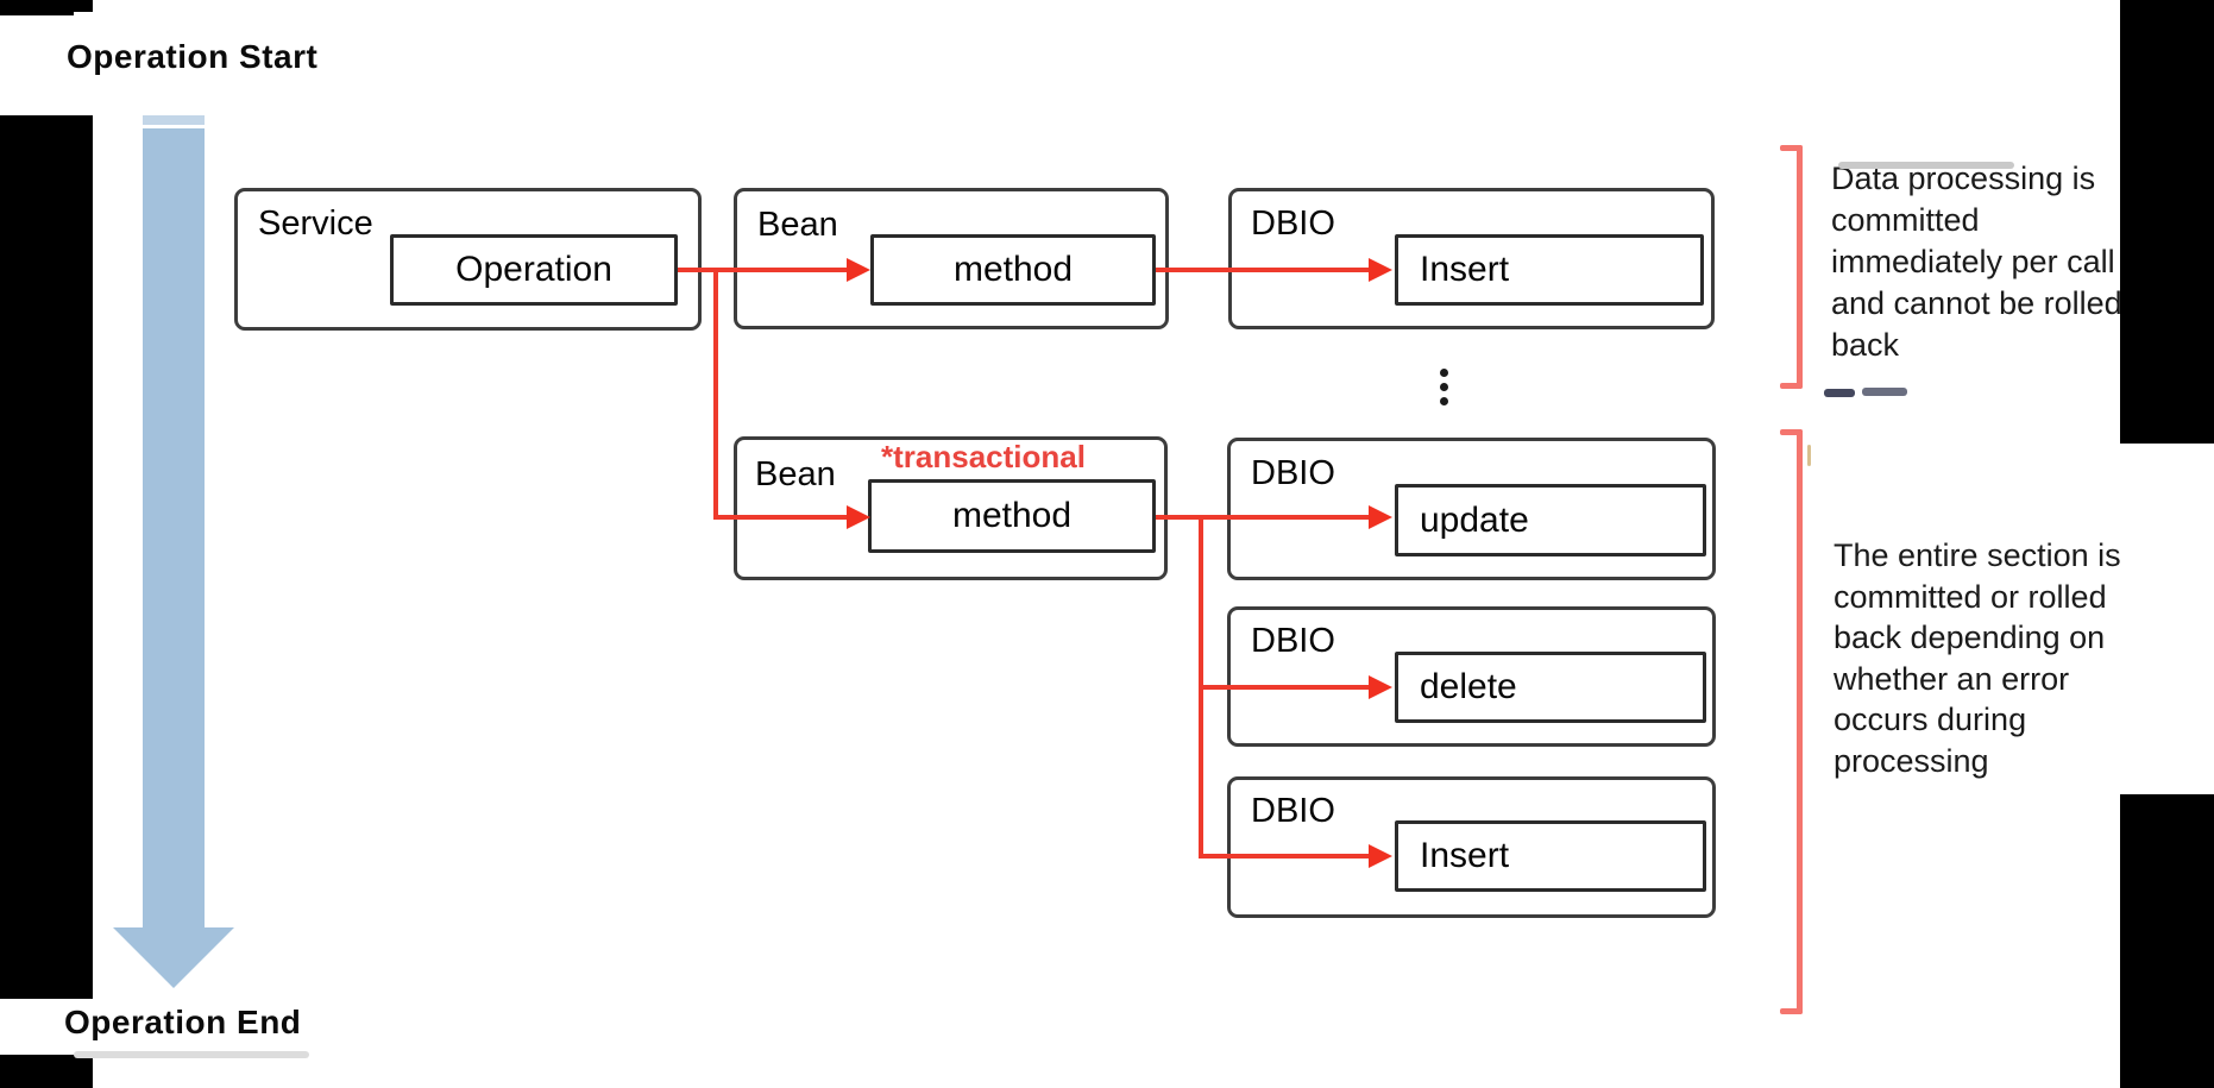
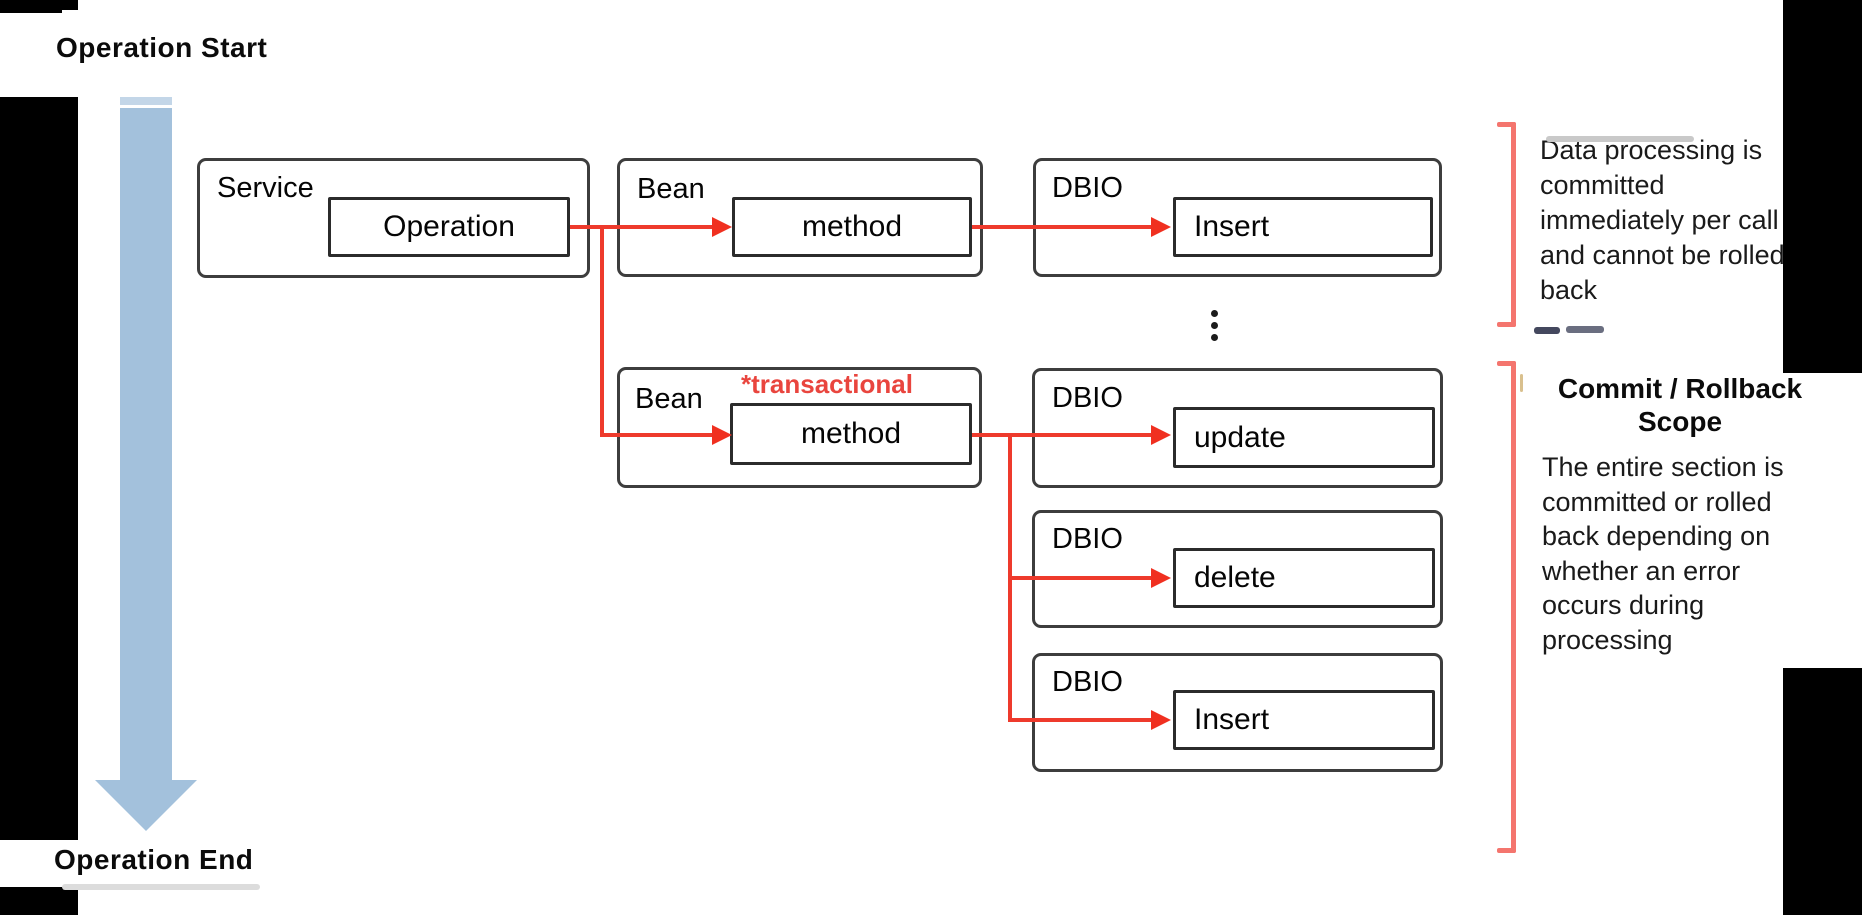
  Operation Start
  Operation End
  Service
  Operation
  Bean
  method
  DBIO
  Insert
  *transactional
  Bean
  method
  DBIO
  update
  DBIO
  delete
  DBIO
  Insert
  Data processing is
  committed
  immediately per call
  and cannot be rolled
  back
+ Commit / Rollback
+ Scope
  The entire section is
  committed or rolled
  back depending on
  whether an error
  occurs during
  processing
